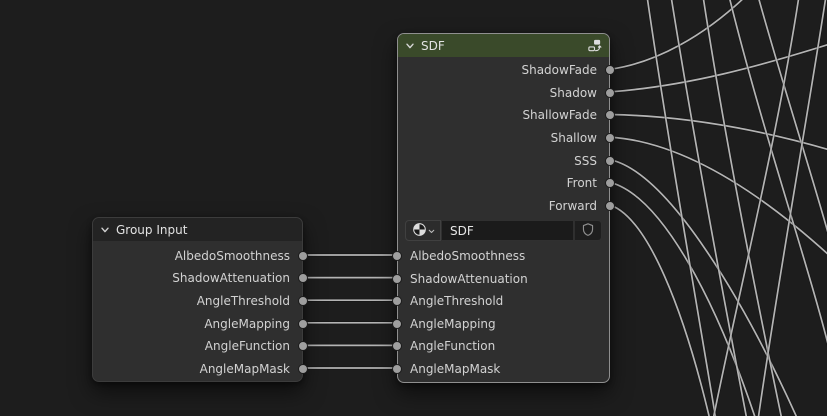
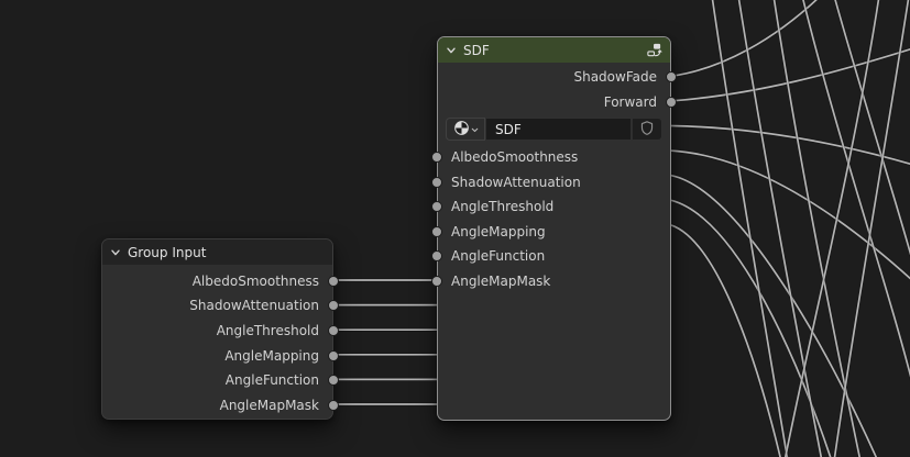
  Group Input
  AlbedoSmoothness
  ShadowAttenuation
  AngleThreshold
  AngleMapping
  AngleFunction
  AngleMapMask
  SDF
  ShadowFade
- Shadow
- ShallowFade
- Shallow
- SSS
- Front
  Forward
  SDF
  AlbedoSmoothness
  ShadowAttenuation
  AngleThreshold
  AngleMapping
  AngleFunction
  AngleMapMask
